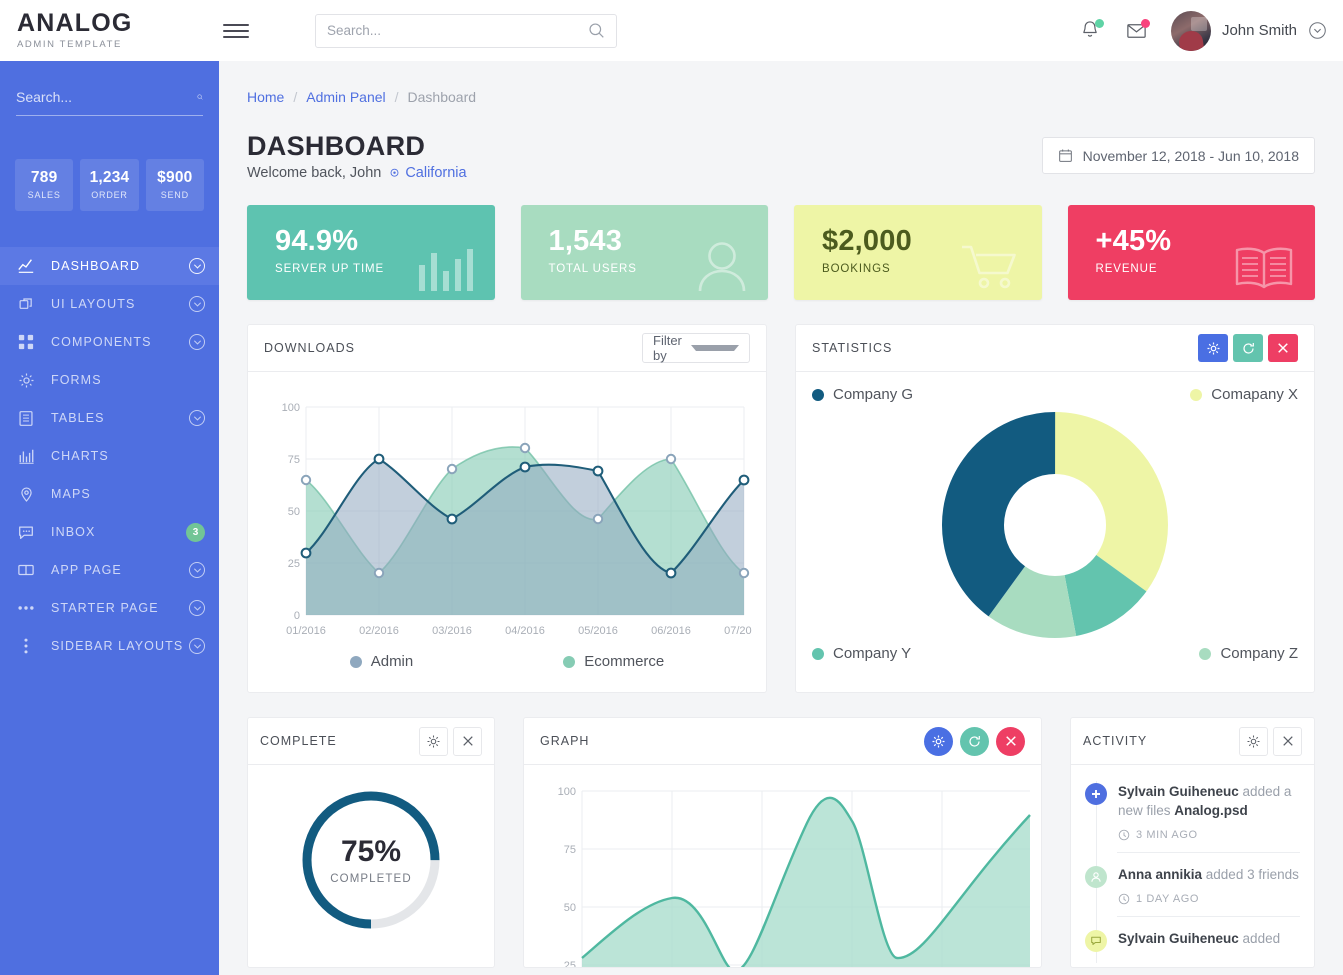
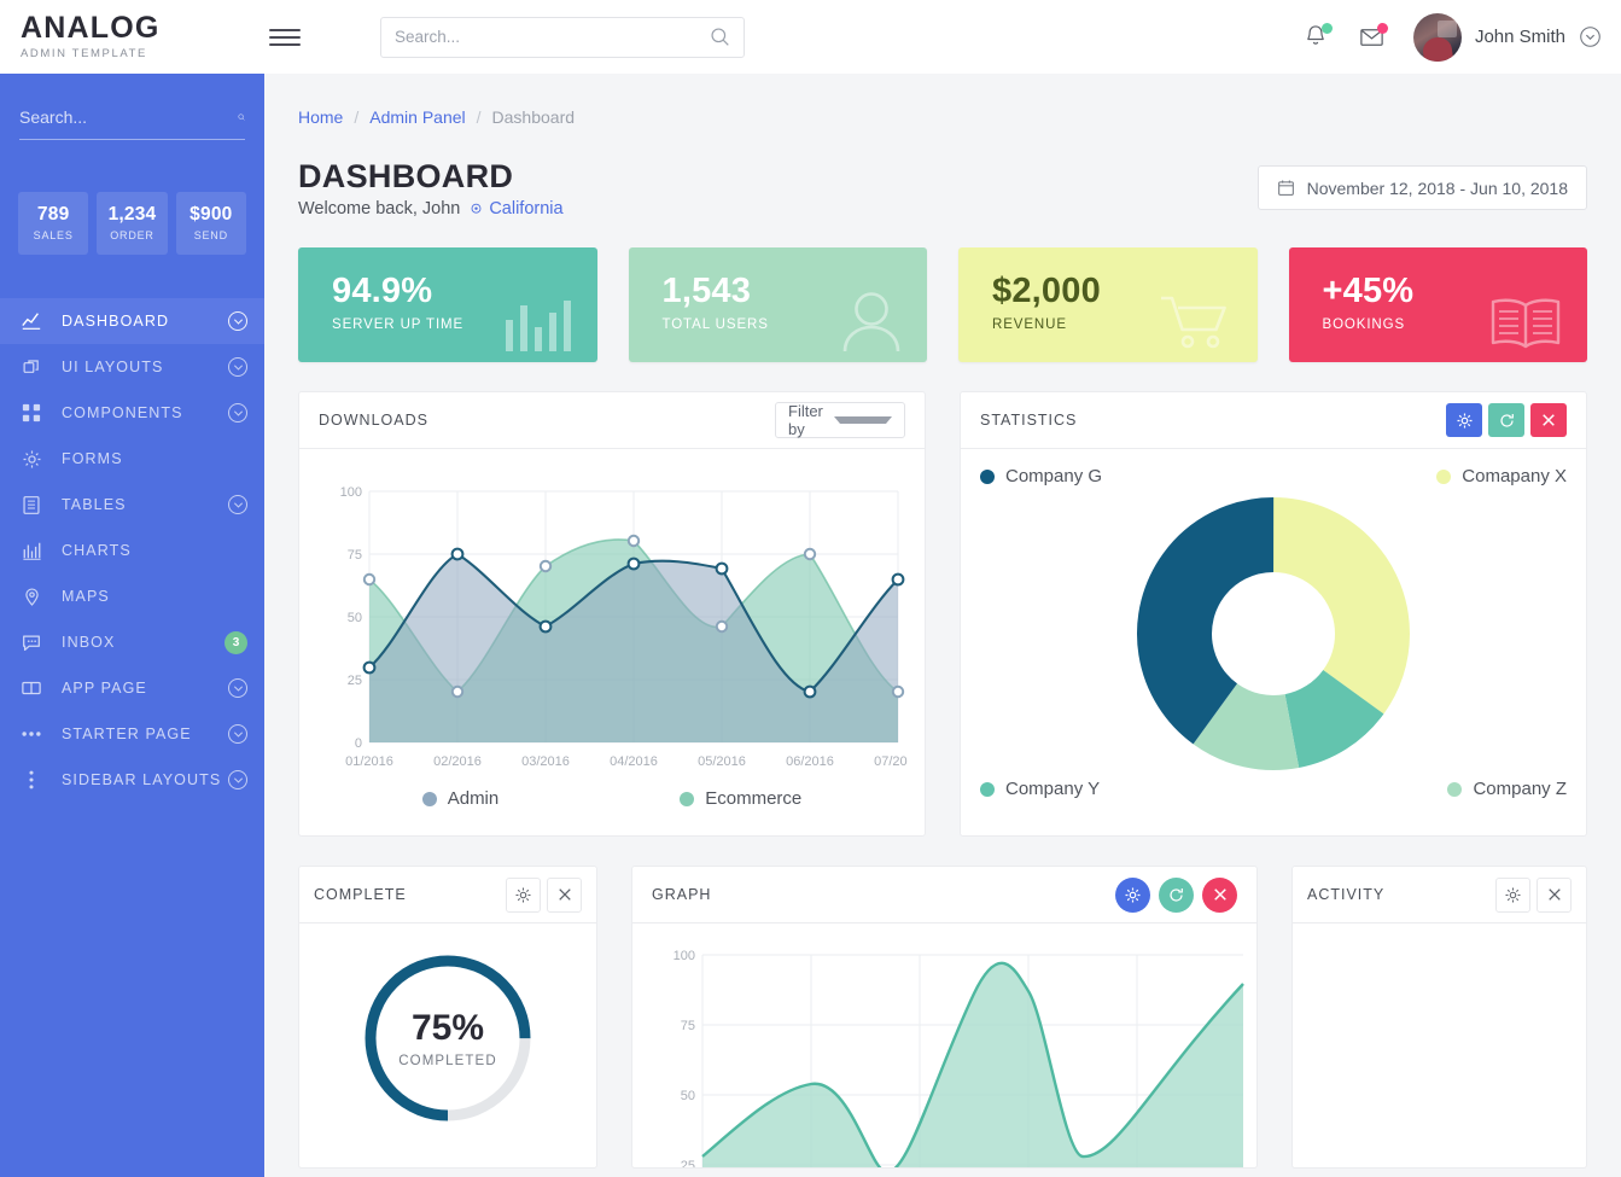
  ANALOG
  ADMIN TEMPLATE
  Search...
  John Smith
  Search...
  789
  SALES
  1,234
  ORDER
  $900
  SEND
  DASHBOARD
  UI LAYOUTS
  COMPONENTS
  FORMS
  TABLES
  CHARTS
  MAPS
  INBOX
  3
  APP PAGE
  STARTER PAGE
  SIDEBAR LAYOUTS
  Home
  /
  Admin Panel
  /
  Dashboard
  DASHBOARD
  Welcome back, John
  California
  November 12, 2018 - Jun 10, 2018
  94.9%
  SERVER UP TIME
  1,543
  TOTAL USERS
  $2,000
- BOOKINGS
+ REVENUE
  +45%
- REVENUE
+ BOOKINGS
  DOWNLOADS
  Filter by
  100
  75
  50
  25
  0
  01/2016
  02/2016
  03/2016
  04/2016
  05/2016
  06/2016
  07/20
  Admin
  Ecommerce
  STATISTICS
  Company G
  Comapany X
  Company Y
  Company Z
  COMPLETE
  75%
  COMPLETED
  GRAPH
  100
  75
  50
  25
  ACTIVITY
- Sylvain Guiheneuc added a new files Analog.psd
- 3 MIN AGO
- Anna annikia added 3 friends
- 1 DAY AGO
- Sylvain Guiheneuc added
